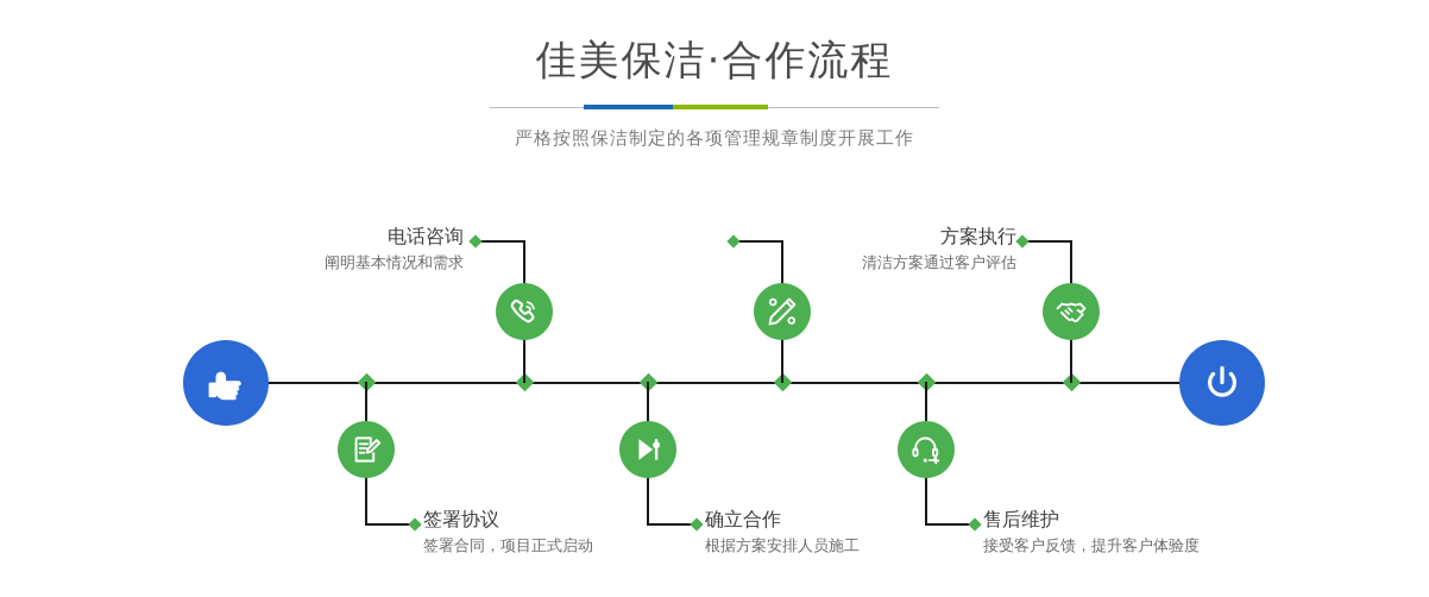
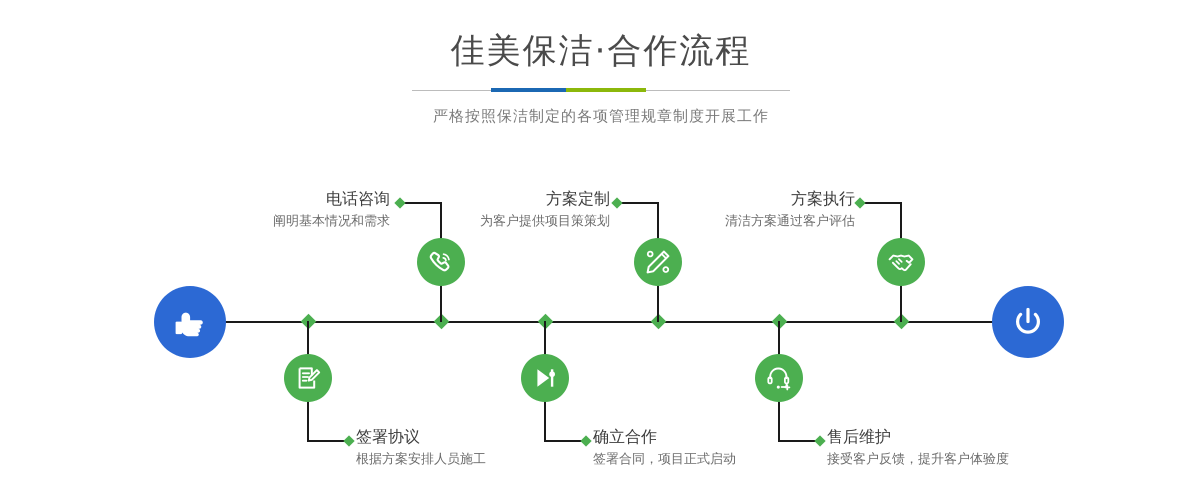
  佳美保洁·合作流程
  严格按照保洁制定的各项管理规章制度开展工作
  电话咨询
  阐明基本情况和需求
  签署协议
- 签署合同，项目正式启动
+ 根据方案安排人员施工
+ 方案定制
+ 为客户提供项目策策划
  确立合作
- 根据方案安排人员施工
+ 签署合同，项目正式启动
  方案执行
  清洁方案通过客户评估
  售后维护
  接受客户反馈，提升客户体验度
